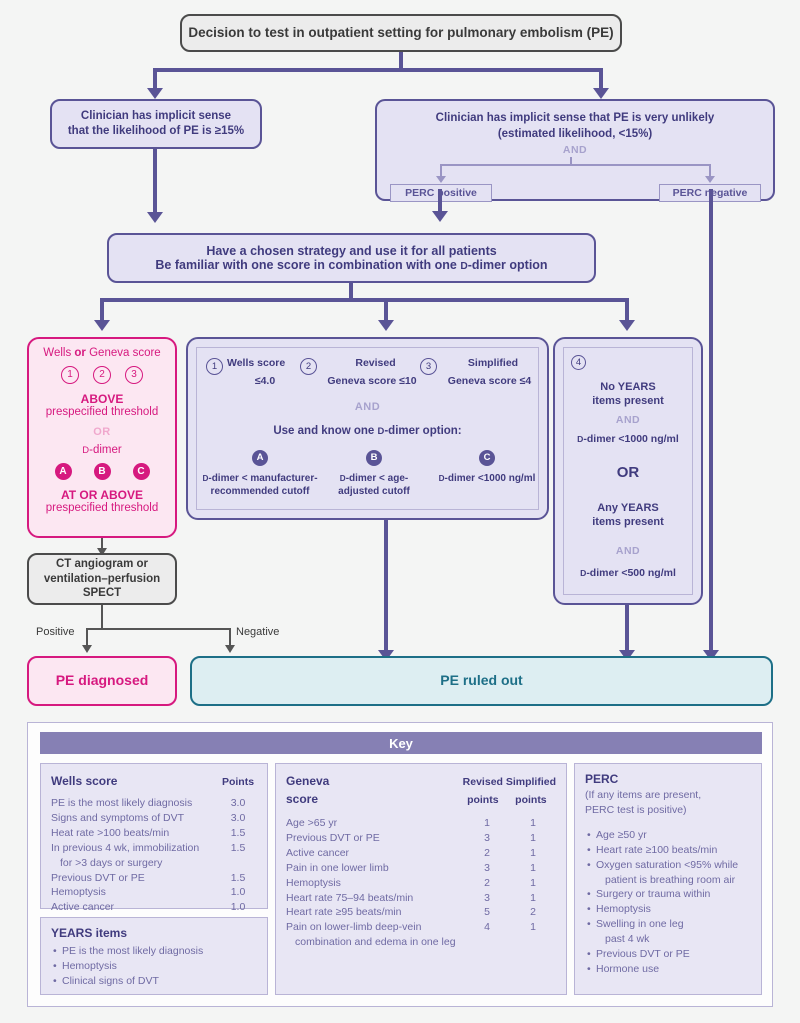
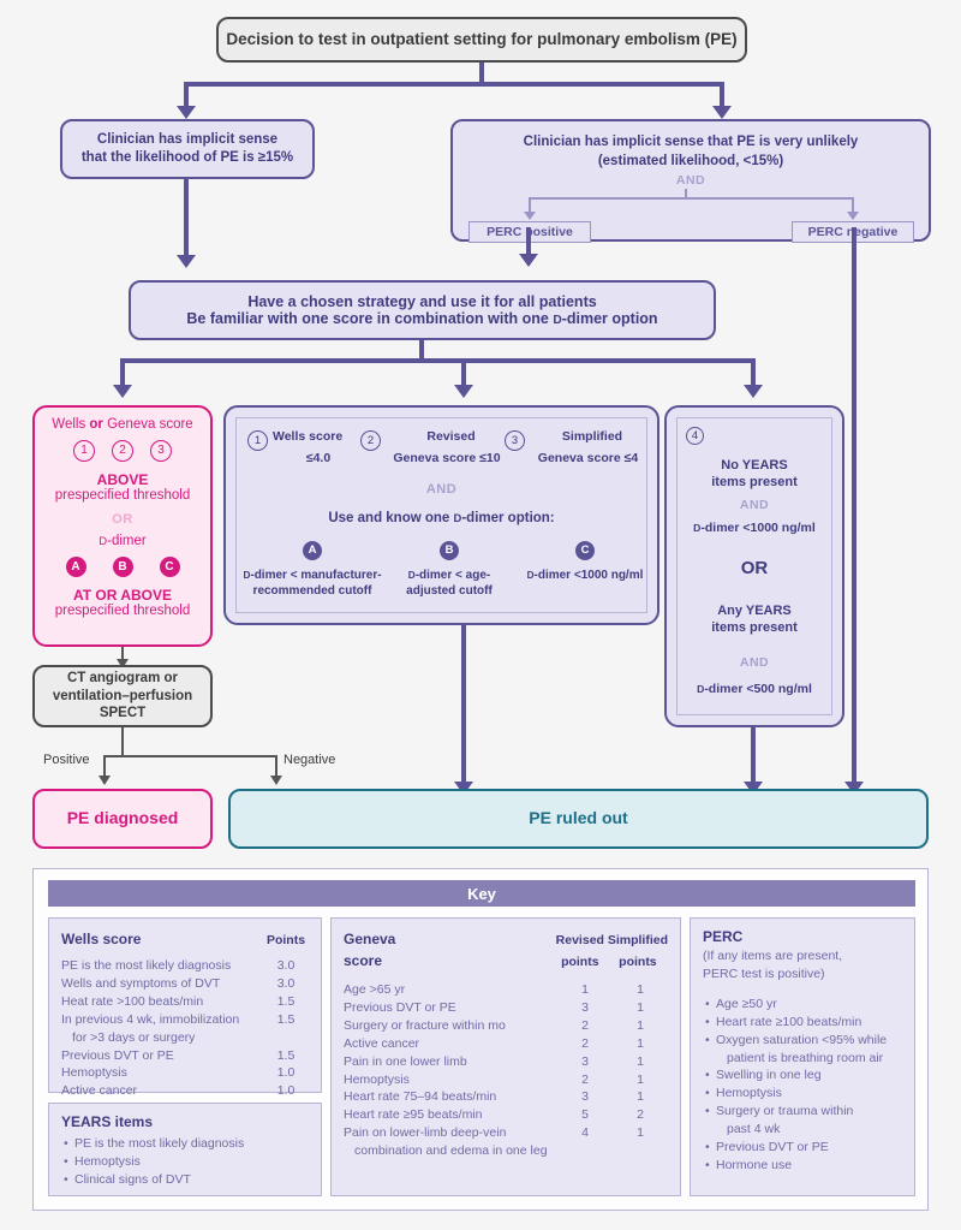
  Decision to test in outpatient setting for pulmonary embolism (PE)
  Clinician has implicit sense
  that the likelihood of PE is ≥15%
  Clinician has implicit sense that PE is very unlikely
  (estimated likelihood, <15%)
  AND
  PERCositive
  PERC negative
  Have a chosen strategy and use it for all patients
  Be familiar with one score in combination with one D-dimer option
  Wells or Geneva score
  1
  2
  3
  ABOVE
  prespecified threshold
  OR
  D-dimer
  A
  B
  C
  AT OR ABOVE
  prespecified threshold
  1
  Wells score
  ≤4.0
  2
  Revised
  Geneva score ≤10
  3
  Simplified
  Geneva score ≤4
  AND
  Use and know one D-dimer option:
  A
  D-dimer < manufacturer-
  recommended cutoff
  B
  D-dimer < age-
  adjusted cutoff
  C
  D-dimer <1000 ng/ml
  4
  No YEARS
  items present
  AND
  D-dimer <1000 ng/ml
  OR
  Any YEARS
  items present
  AND
  D-dimer <500 ng/ml
  CT angiogram or
  ventilation–perfusion
  SPECT
  Positive
  Negative
  PE diagnosed
  PE ruled out
  Key
  Wells score	Points
  PE is the most likely diagnosis	3.0
- Signs and symptoms of DVT	3.0
+ Wells and symptoms of DVT	3.0
  Heat rate >100 beats/min	1.5
  In previous 4 wk, immobilizationfor >3 days or surgery	1.5
  Previous DVT or PE	1.5
  Hemoptysis	1.0
  Active cancer	1.0
  YEARS items
  PE is the most likely diagnosis
  Hemoptysis
  Clinical signs of DVT
  Geneva	Revised	Simplified
  score	points	points
  Age >65 yr	1	1
  Previous DVT or PE	3	1
+ Surgery or fracture within mo	2	1
  Active cancer	2	1
  Pain in one lower limb	3	1
  Hemoptysis	2	1
  Heart rate 75–94 beats/min	3	1
  Heart rate ≥95 beats/min	5	2
  Pain on lower-limb deep-veincombination and edema in one leg	4	1
  PERC
  (If any items are present,
  PERC test is positive)
  Age ≥50 yr
  Heart rate ≥100 beats/min
  Oxygen saturation <95% while
  patient is breathing room air
- Surgery or trauma within
+ Swelling in one leg
  Hemoptysis
- Swelling in one leg
+ Surgery or trauma within
  past 4 wk
  Previous DVT or PE
  Hormone use
